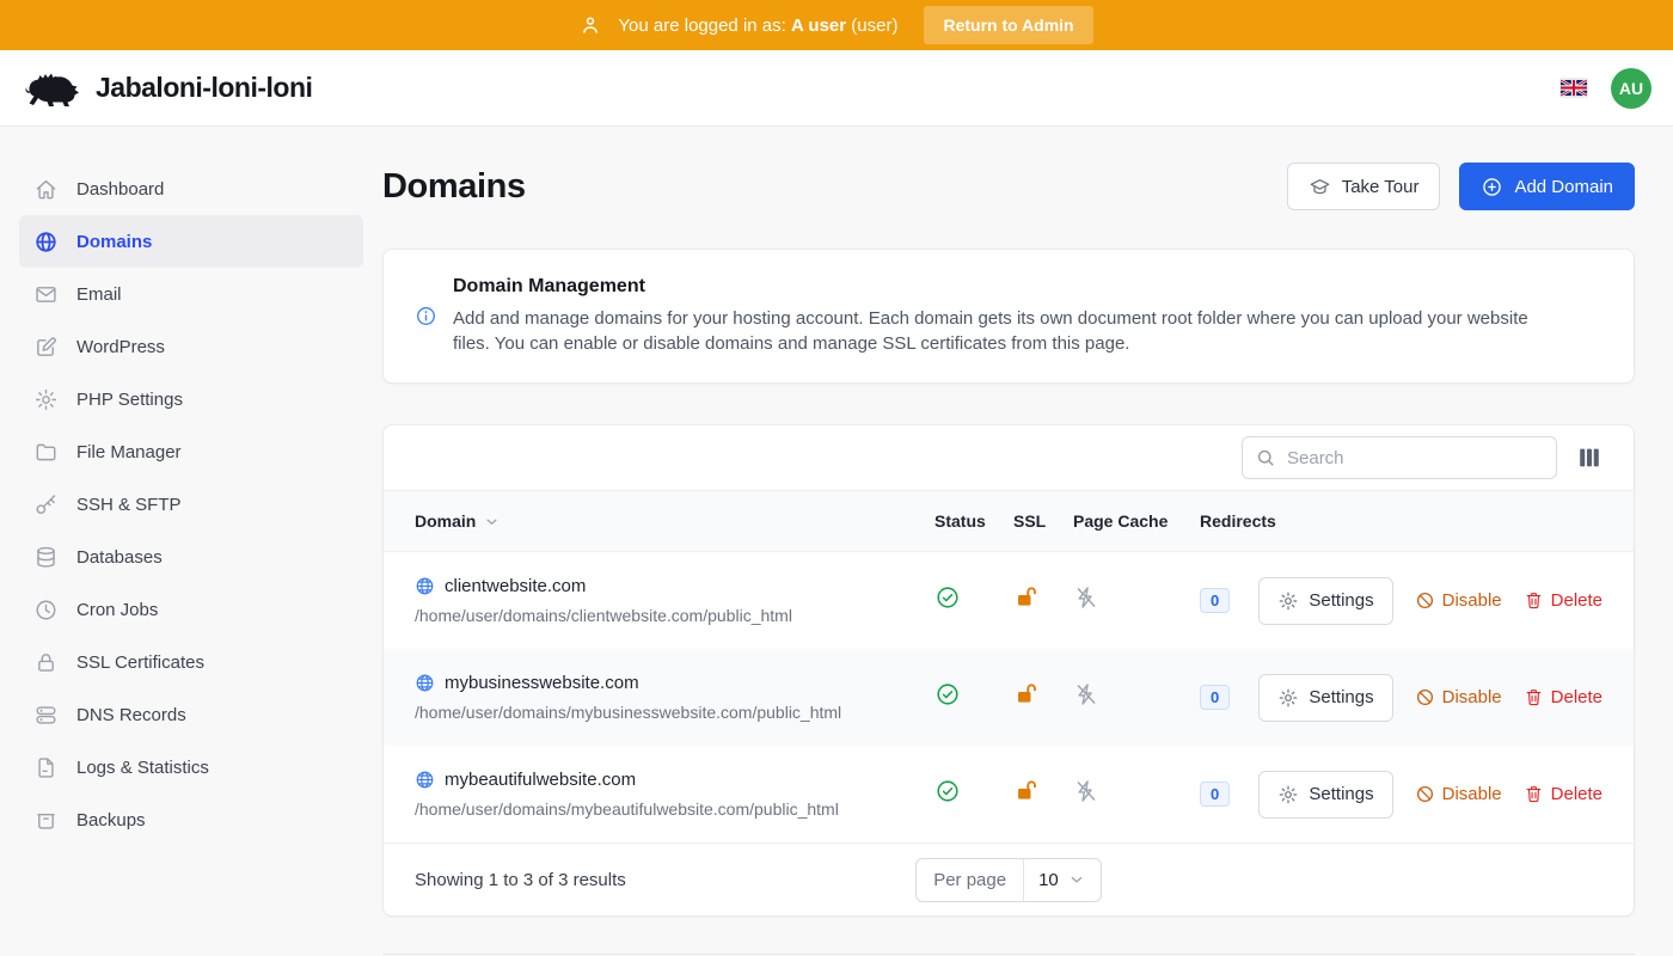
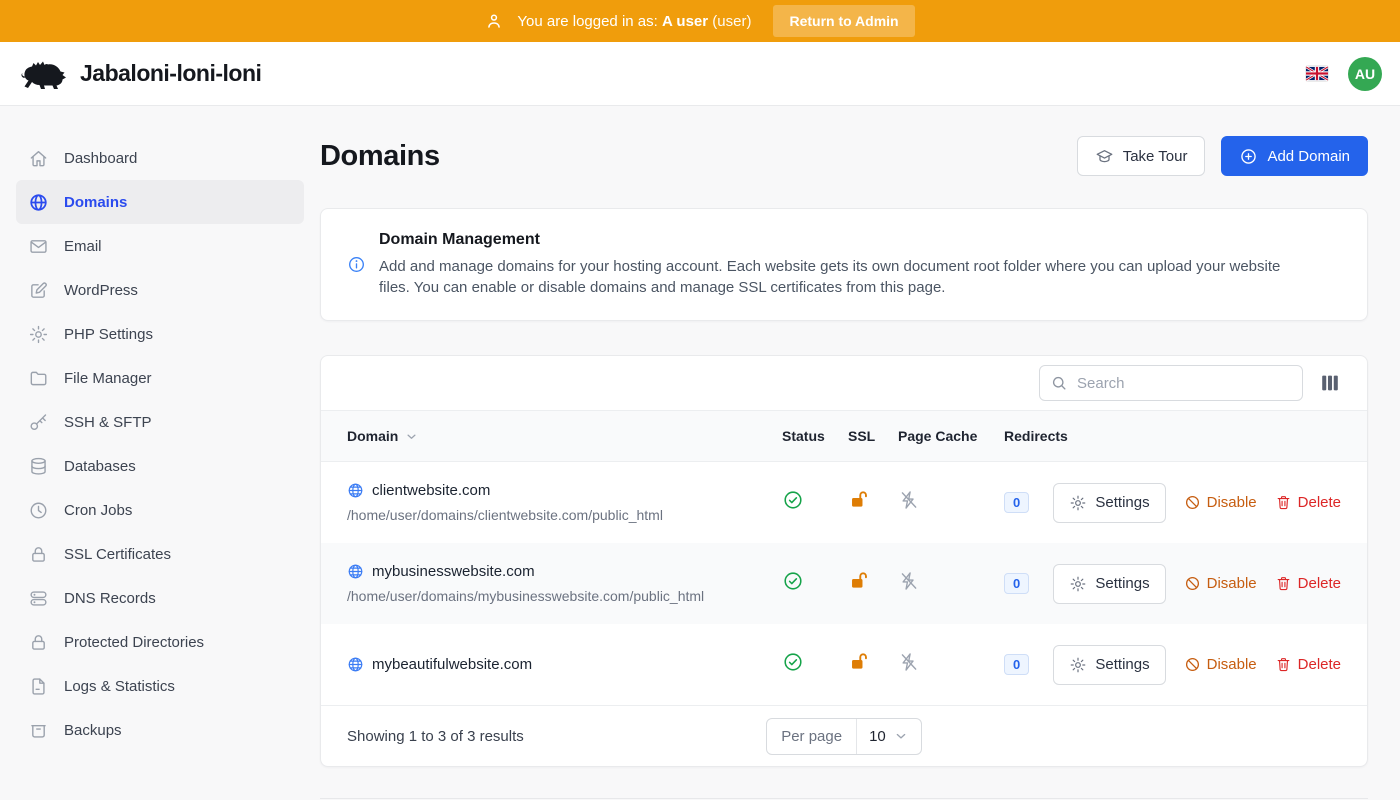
  You are logged in as: A user (user)
  Return to Admin
  Jabaloni-loni-loni
  AU
  Dashboard
  Domains
  Email
  WordPress
  PHP Settings
  File Manager
  SSH & SFTP
  Databases
  Cron Jobs
  SSL Certificates
  DNS Records
+ Protected Directories
  Logs & Statistics
  Backups
  Domains
  Take Tour
  Add Domain
  Domain Management
- Add and manage domains for your hosting account. Each domain gets its own document root folder where you can upload your website files. You can enable or disable domains and manage SSL certificates from this page.
+ Add and manage domains for your hosting account. Each website gets its own document root folder where you can upload your website files. You can enable or disable domains and manage SSL certificates from this page.
  Search
  Domain
  Status
  SSL
  Page Cache
  Redirects
  clientwebsite.com
  /home/user/domains/clientwebsite.com/public_html
  0
  Settings
  Disable
  Delete
  mybusinesswebsite.com
  /home/user/domains/mybusinesswebsite.com/public_html
  0
  Settings
  Disable
  Delete
  mybeautifulwebsite.com
- /home/user/domains/mybeautifulwebsite.com/public_html
  0
  Settings
  Disable
  Delete
  Showing 1 to 3 of 3 results
  Per page
  10
